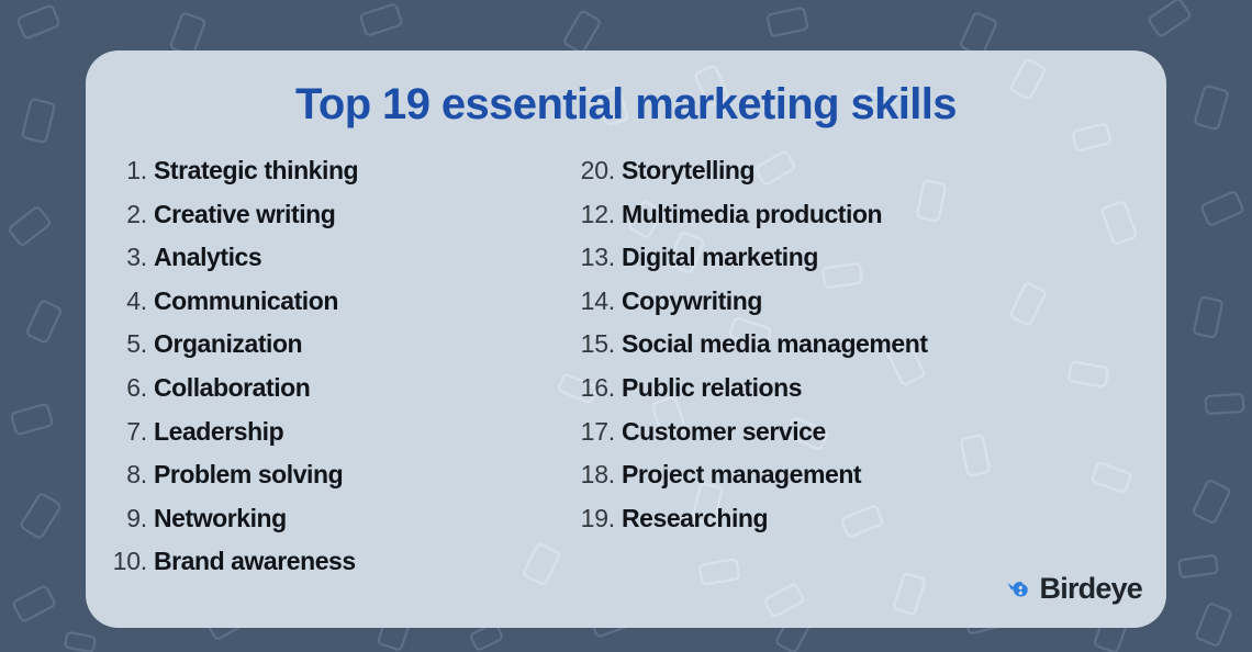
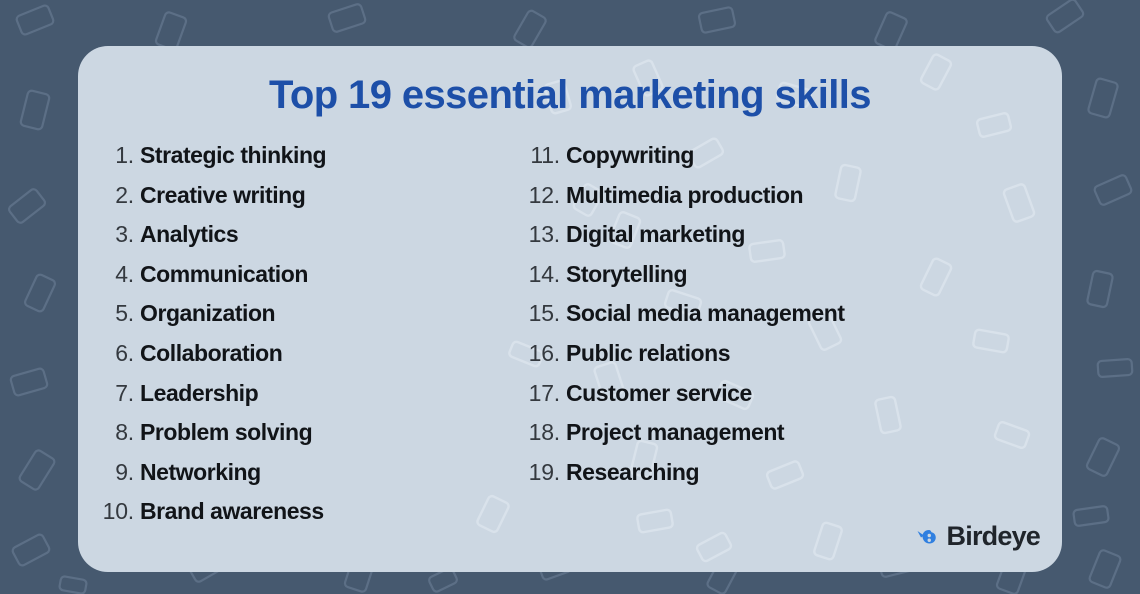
  Top 19 essential marketing skills
  1.
  Strategic thinking
  2.
  Creative writing
  3.
  Analytics
  4.
  Communication
  5.
  Organization
  6.
  Collaboration
  7.
  Leadership
  8.
  Problem solving
  9.
  Networking
  10.
  Brand awareness
- 20.
+ 11.
- Storytelling
+ Copywriting
  12.
  Multimedia production
  13.
  Digital marketing
  14.
- Copywriting
+ Storytelling
  15.
  Social media management
  16.
  Public relations
  17.
  Customer service
  18.
  Project management
  19.
  Researching
  Birdeye
